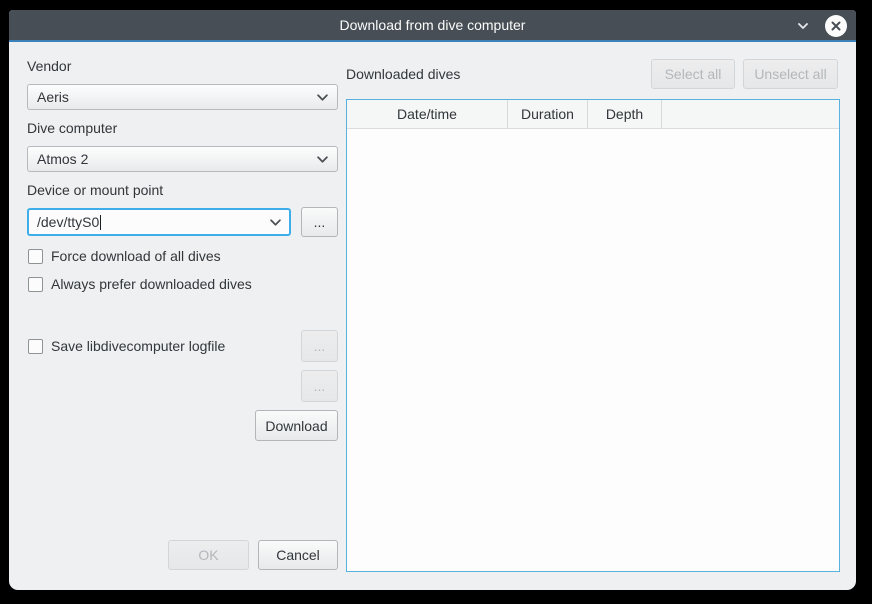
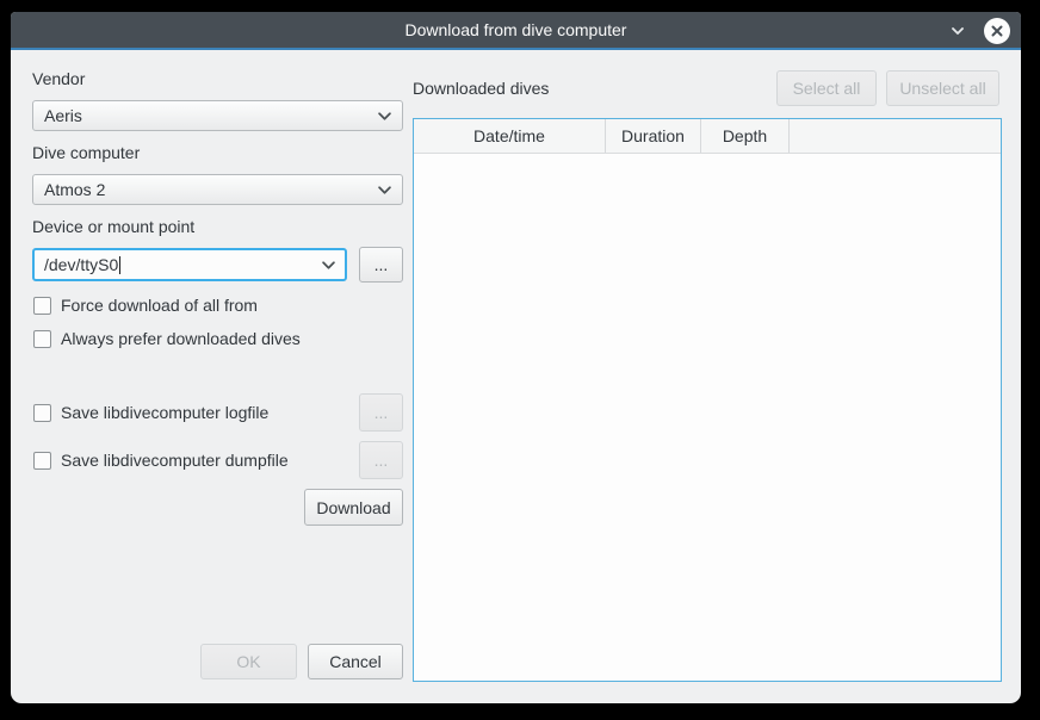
  Download from dive computer
  Vendor
  Aeris
  Dive computer
  Atmos 2
  Device or mount point
  /dev/ttyS0
  ...
- Force download of all dives
+ Force download of all from
  Always prefer downloaded dives
  Save libdivecomputer logfile
  ...
+ Save libdivecomputer dumpfile
  ...
  Download
  OK
  Cancel
  Downloaded dives
  Select all
  Unselect all
  Date/time
  Duration
  Depth
